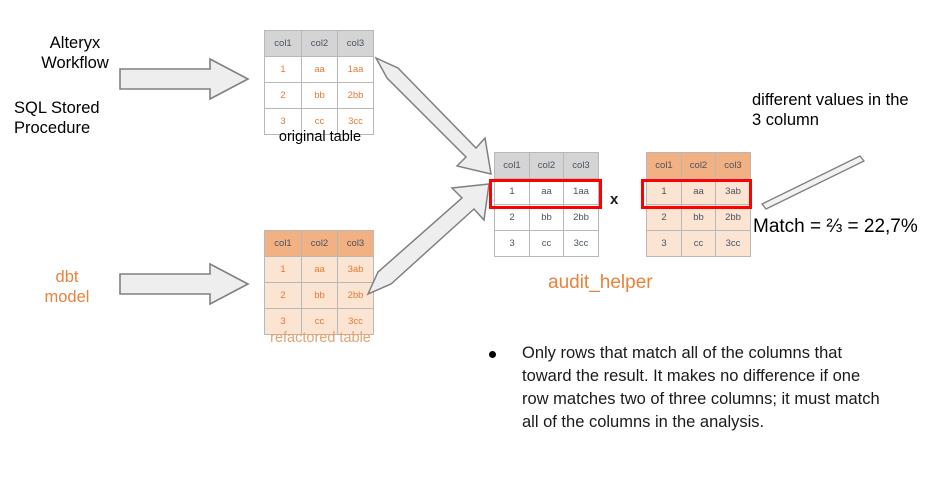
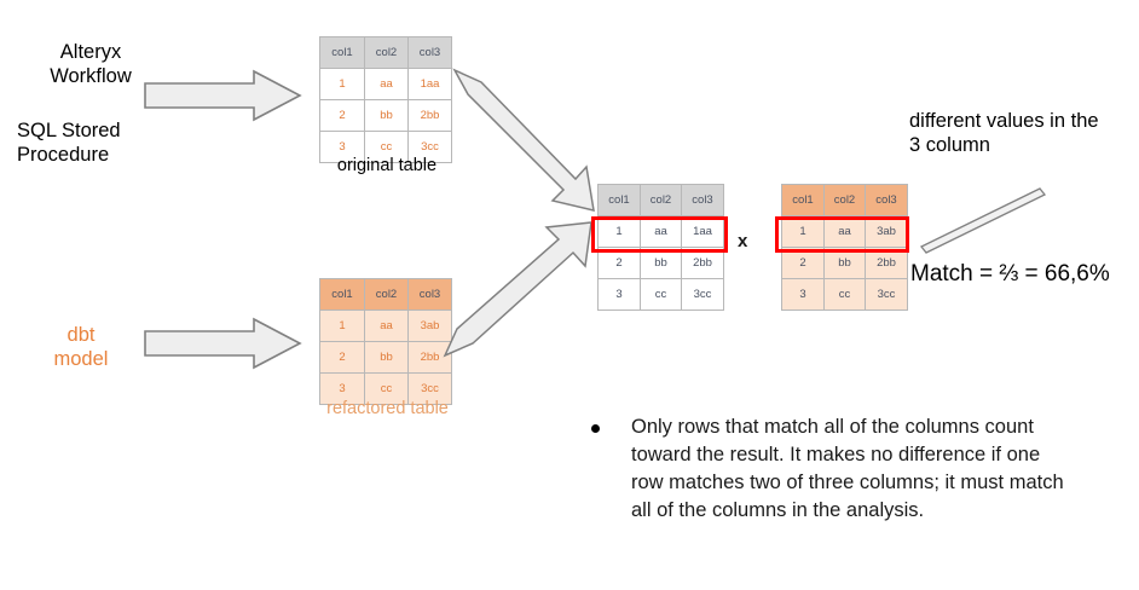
  Alteryx
  Workflow
  SQL Stored
  Procedure
  dbt
  model
  col1	col2	col3
  1	aa	1aa
  2	bb	2bb
  3	cc	3cc
  original table
  col1	col2	col3
  1	aa	3ab
  2	bb	2bb
  3	cc	3cc
  refactored table
  col1	col2	col3
  1	aa	1aa
  2	bb	2bb
  3	cc	3cc
  x
  col1	col2	col3
  1	aa	3ab
  2	bb	2bb
  3	cc	3cc
- audit_helper
  different values in the
  3 column
- Match = ⅔ = 22,7%
+ Match = ⅔ = 66,6%
- Only rows that match all of the columns that toward the result. It makes no difference if one row matches two of three columns; it must match all of the columns in the analysis.
+ Only rows that match all of the columns count toward the result. It makes no difference if one row matches two of three columns; it must match all of the columns in the analysis.
